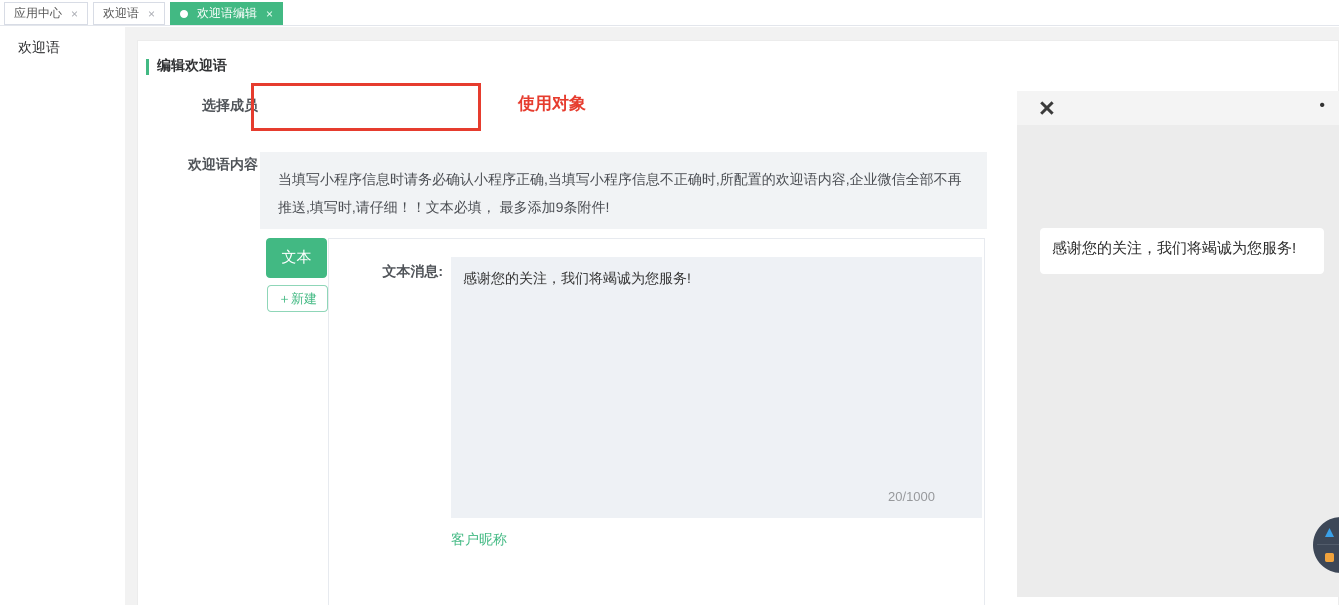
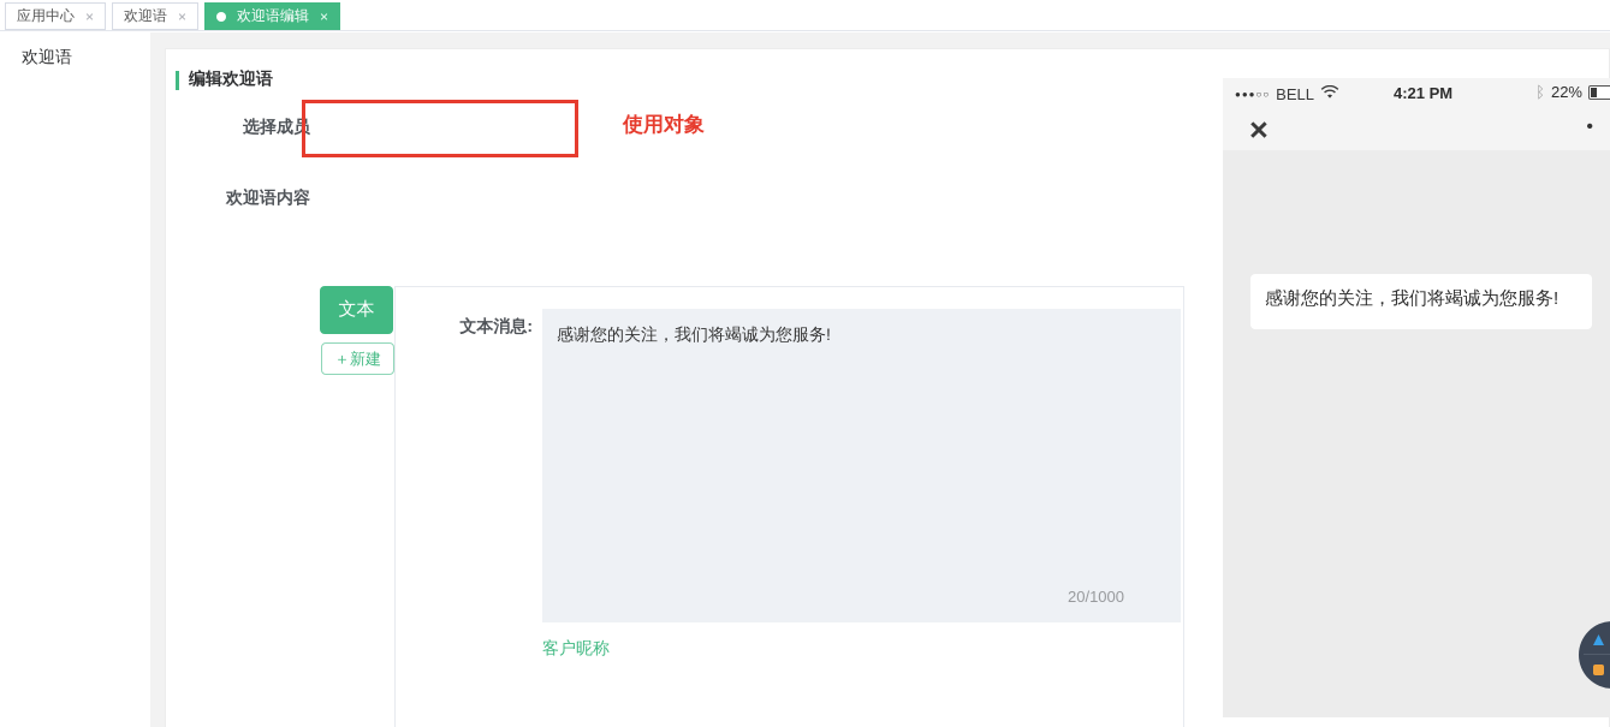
  应用中心
  ×
  欢迎语
  ×
  欢迎语编辑
  ×
  欢迎语
  编辑欢迎语
  选择成员
  使用对象
  欢迎语内容
- 当填写小程序信息时请务必确认小程序正确,当填写小程序信息不正确时,所配置的欢迎语内容,企业微信全部不再推送,填写时,请仔细！！文本必填， 最多添加9条附件!
  文本
  ＋新建
  文本消息:
  感谢您的关注，我们将竭诚为您服务!
  20/1000
  客户昵称
+ ●●●○○
+ BELL
+ 4:21 PM
+ ᛒ
+ 22%
  ×
  •
  感谢您的关注，我们将竭诚为您服务!
